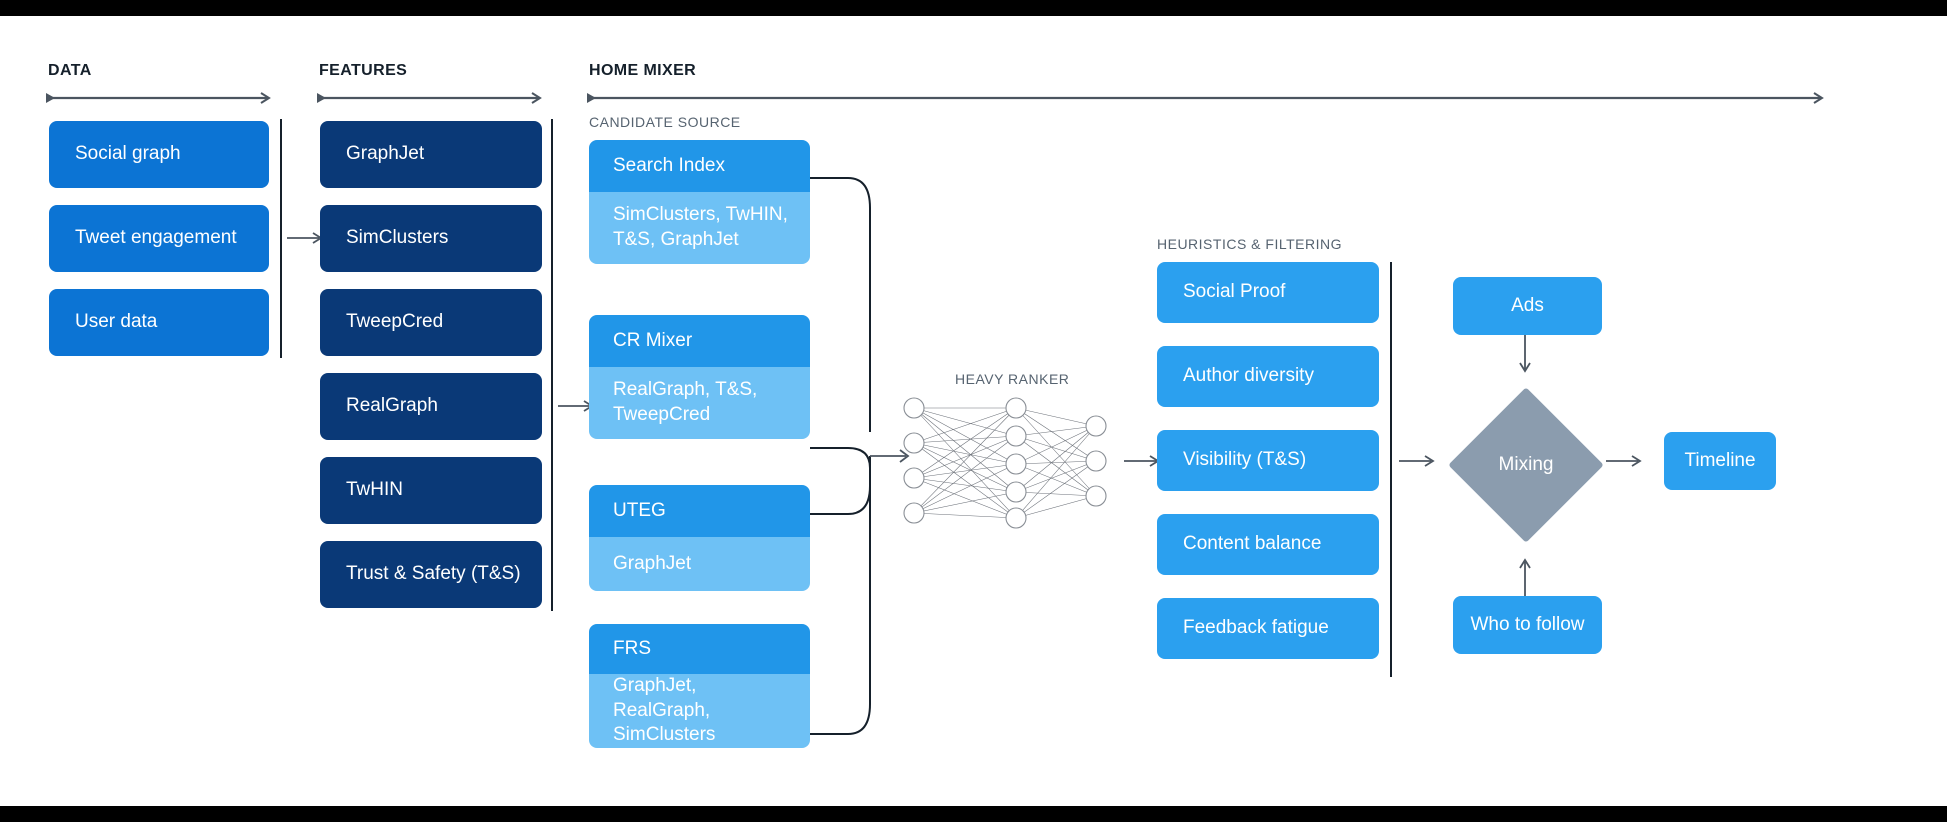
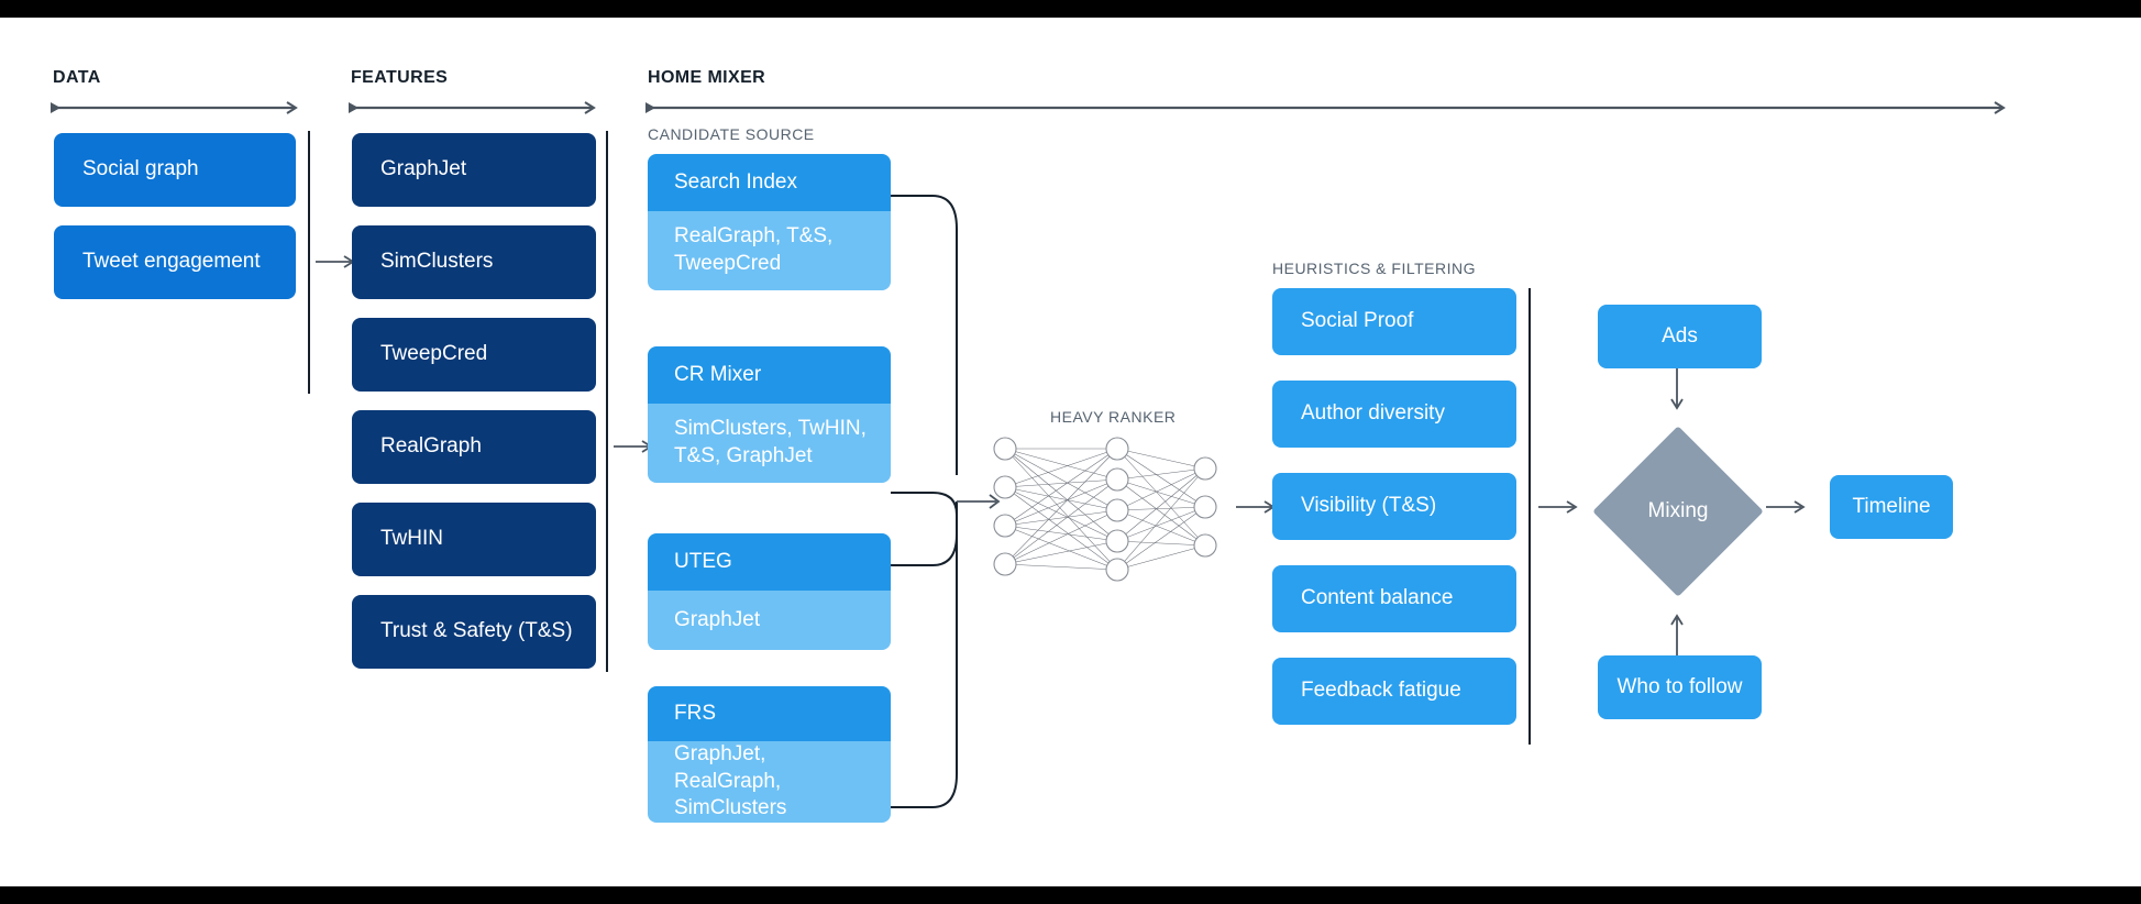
  DATA
  FEATURES
  HOME MIXER
  Social graph
  Tweet engagement
- User data
  GraphJet
  SimClusters
  TweepCred
  RealGraph
  TwHIN
  Trust & Safety (T&S)
  CANDIDATE SOURCE
  Search Index
- SimClusters, TwHIN, T&S, GraphJet
+ RealGraph, T&S, TweepCred
  CR Mixer
- RealGraph, T&S, TweepCred
+ SimClusters, TwHIN, T&S, GraphJet
  UTEG
  GraphJet
  FRS
  GraphJet, RealGraph, SimClusters
  HEAVY RANKER
  HEURISTICS & FILTERING
  Social Proof
  Author diversity
  Visibility (T&S)
  Content balance
  Feedback fatigue
  Ads
  Mixing
  Who to follow
  Timeline
